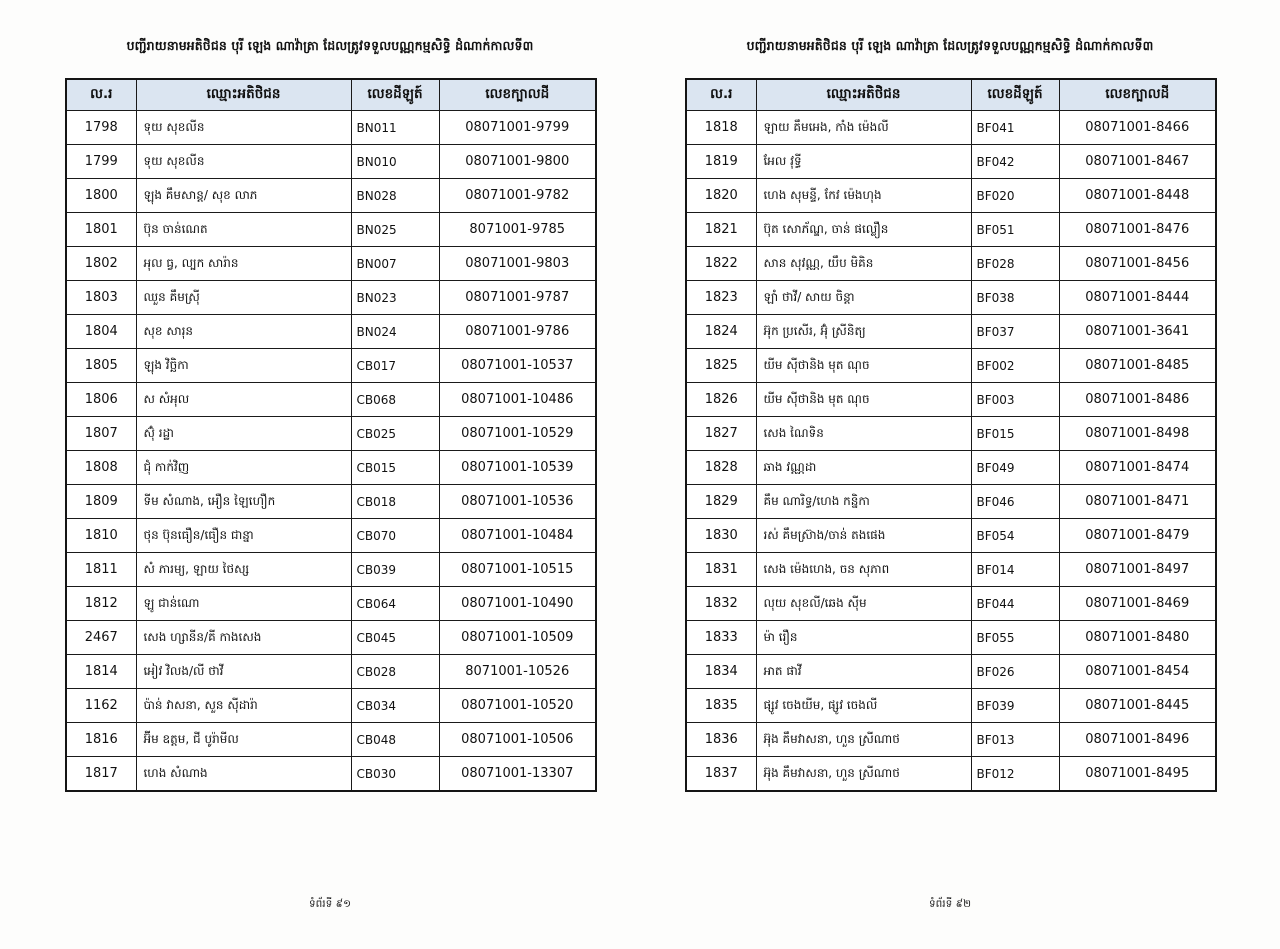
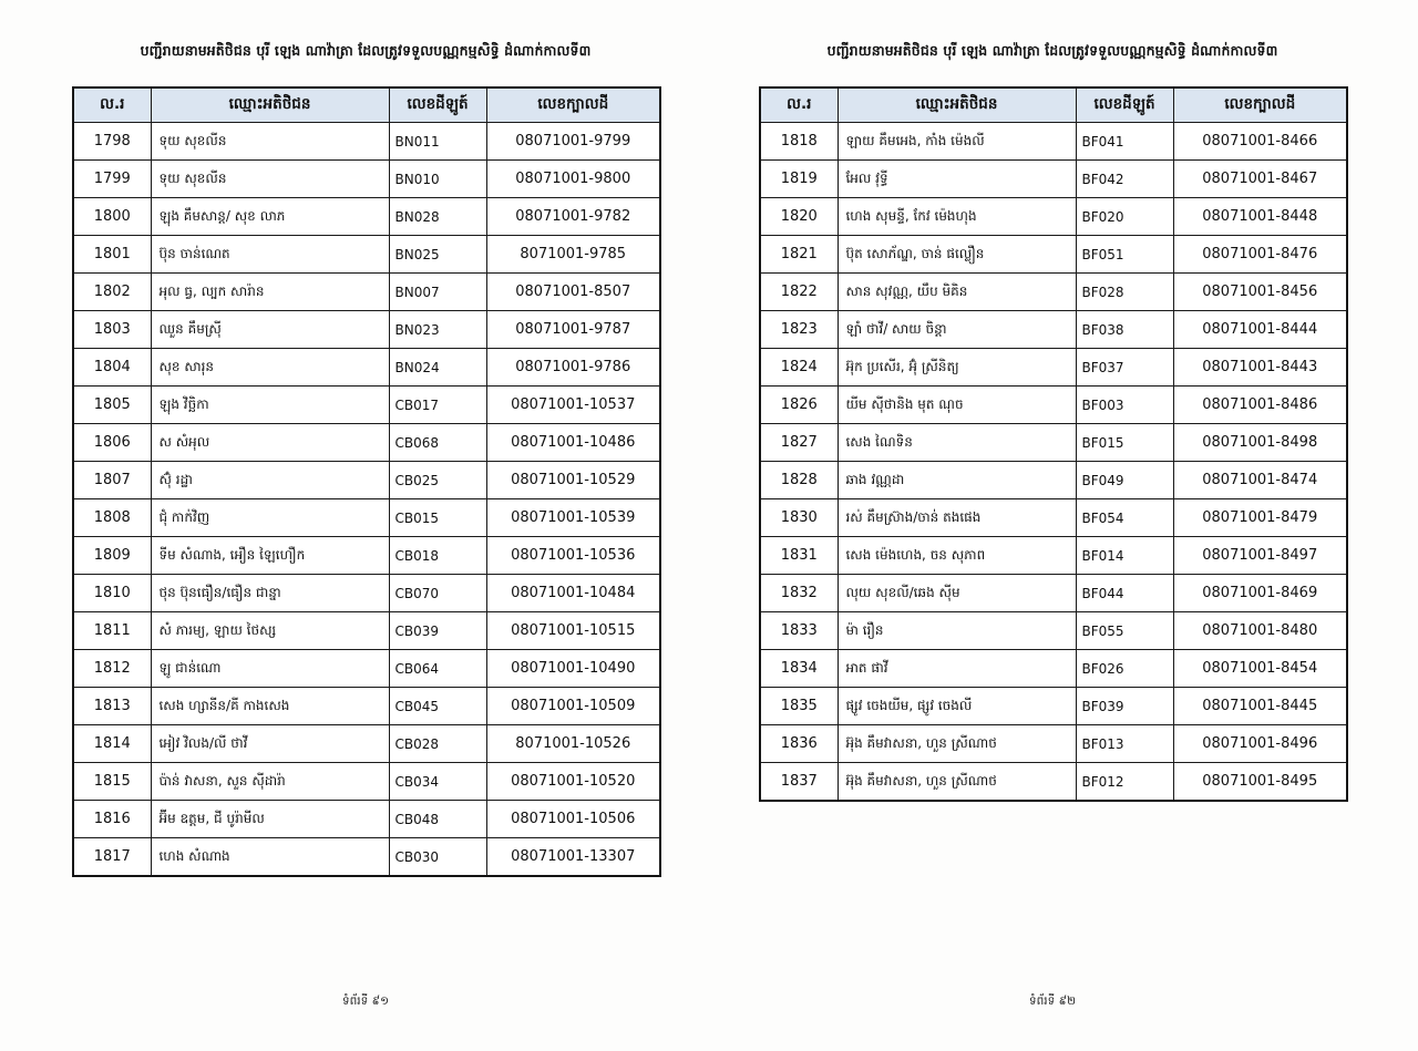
  បញ្ជីរាយនាមអតិថិជន បុរី ឡេង ណាវ៉ាត្រា ដែលត្រូវទទួលបណ្ណកម្មសិទ្ធិ ដំណាក់កាលទី៣
  ល.រ	ឈ្មោះអតិថិជន	លេខដីឡូត៍	លេខក្បាលដី
  1798	ទុយ សុខលីន	BN011	08071001-9799
  1799	ទុយ សុខលីន	BN010	08071001-9800
  1800	ឡុង គឹមសាន្ត/ សុខ លាភ	BN028	08071001-9782
  1801	ប៊ុន ចាន់ណេត	BN025	8071001-9785
- 1802	អុល ធ្វ, ល្បក សារ៉ាន	BN007	08071001-9803
+ 1802	អុល ធ្វ, ល្បក សារ៉ាន	BN007	08071001-8507
  1803	ឈួន គឹមស្រ៊ី	BN023	08071001-9787
  1804	សុខ សារុន	BN024	08071001-9786
  1805	ឡុង វិច្ឆិកា	CB017	08071001-10537
  1806	ស សំអុល	CB068	08071001-10486
  1807	ស៊ុំ រដ្ឋា	CB025	08071001-10529
  1808	ជុំ កាក់វិញ	CB015	08071001-10539
  1809	ទីម សំណាង, អឿន ឡៃហឿក	CB018	08071001-10536
  1810	ថុន ប៊ុនធឿន/ធឿន ជាន្នា	CB070	08071001-10484
  1811	សំ ភារម្យ, ឡាយ ថៃស្ស	CB039	08071001-10515
  1812	ឡូ ជាន់ណោ	CB064	08071001-10490
- 2467	សេង ហ្សានីន/គី កាងសេង	CB045	08071001-10509
+ 1813	សេង ហ្សានីន/គី កាងសេង	CB045	08071001-10509
  1814	អៀវ វិលង/លី ថាវី	CB028	8071001-10526
- 1162	ប៉ាន់ វាសនា, សួន ស៊ីដារ៉ា	CB034	08071001-10520
+ 1815	ប៉ាន់ វាសនា, សួន ស៊ីដារ៉ា	CB034	08071001-10520
  1816	អ៊ីម ឧត្តម, ជី បូរ៉ាមីល	CB048	08071001-10506
  1817	ហេង សំណាង	CB030	08071001-13307
  ទំព័រទី ៩១
  បញ្ជីរាយនាមអតិថិជន បុរី ឡេង ណាវ៉ាត្រា ដែលត្រូវទទួលបណ្ណកម្មសិទ្ធិ ដំណាក់កាលទី៣
  ល.រ	ឈ្មោះអតិថិជន	លេខដីឡូត៍	លេខក្បាលដី
  1818	ឡាយ គឹមអេង, កាំង ម៉េងលី	BF041	08071001-8466
  1819	អែល វុទ្ធី	BF042	08071001-8467
  1820	ហេង សុមន្ទី, កែវ ម៉េងហុង	BF020	08071001-8448
  1821	ប៊ុត សោភ័ណ្ឌ, ចាន់ ផល្លឿន	BF051	08071001-8476
  1822	សាន សុវណ្ណ, យឹប មិគិន	BF028	08071001-8456
  1823	ឡាំ ថាវី/ សាយ ចិន្តា	BF038	08071001-8444
- 1824	អ៊ុក ប្រសើរ, អ៊ុំ ស្រីនិត្យ	BF037	08071001-3641
+ 1824	អ៊ុក ប្រសើរ, អ៊ុំ ស្រីនិត្យ	BF037	08071001-8443
- 1825	យីម ស៊ីថានិង មុត ណុច	BF002	08071001-8485
  1826	យីម ស៊ីថានិង មុត ណុច	BF003	08071001-8486
  1827	សេង ណៃទិន	BF015	08071001-8498
  1828	ឆាង វណ្ណដា	BF049	08071001-8474
- 1829	គឹម ណារិទ្ធ/ហេង កន្និកា	BF046	08071001-8471
  1830	រស់ គឹមស្រ៊ាង/ចាន់ តងផេង	BF054	08071001-8479
  1831	សេង ម៉េងហេង, ចន សុភាព	BF014	08071001-8497
  1832	លុយ សុខលី/ឆេង ស៊ីម	BF044	08071001-8469
  1833	ម៉ា រឿន	BF055	08071001-8480
  1834	អាត ផាវី	BF026	08071001-8454
  1835	ផ្សូវ ចេងយីម, ផ្សូវ ចេងលី	BF039	08071001-8445
  1836	អ៊ុង គឹមវាសនា, ហួន ស្រីណាថ	BF013	08071001-8496
  1837	អ៊ុង គឹមវាសនា, ហួន ស្រីណាថ	BF012	08071001-8495
  ទំព័រទី ៩២
